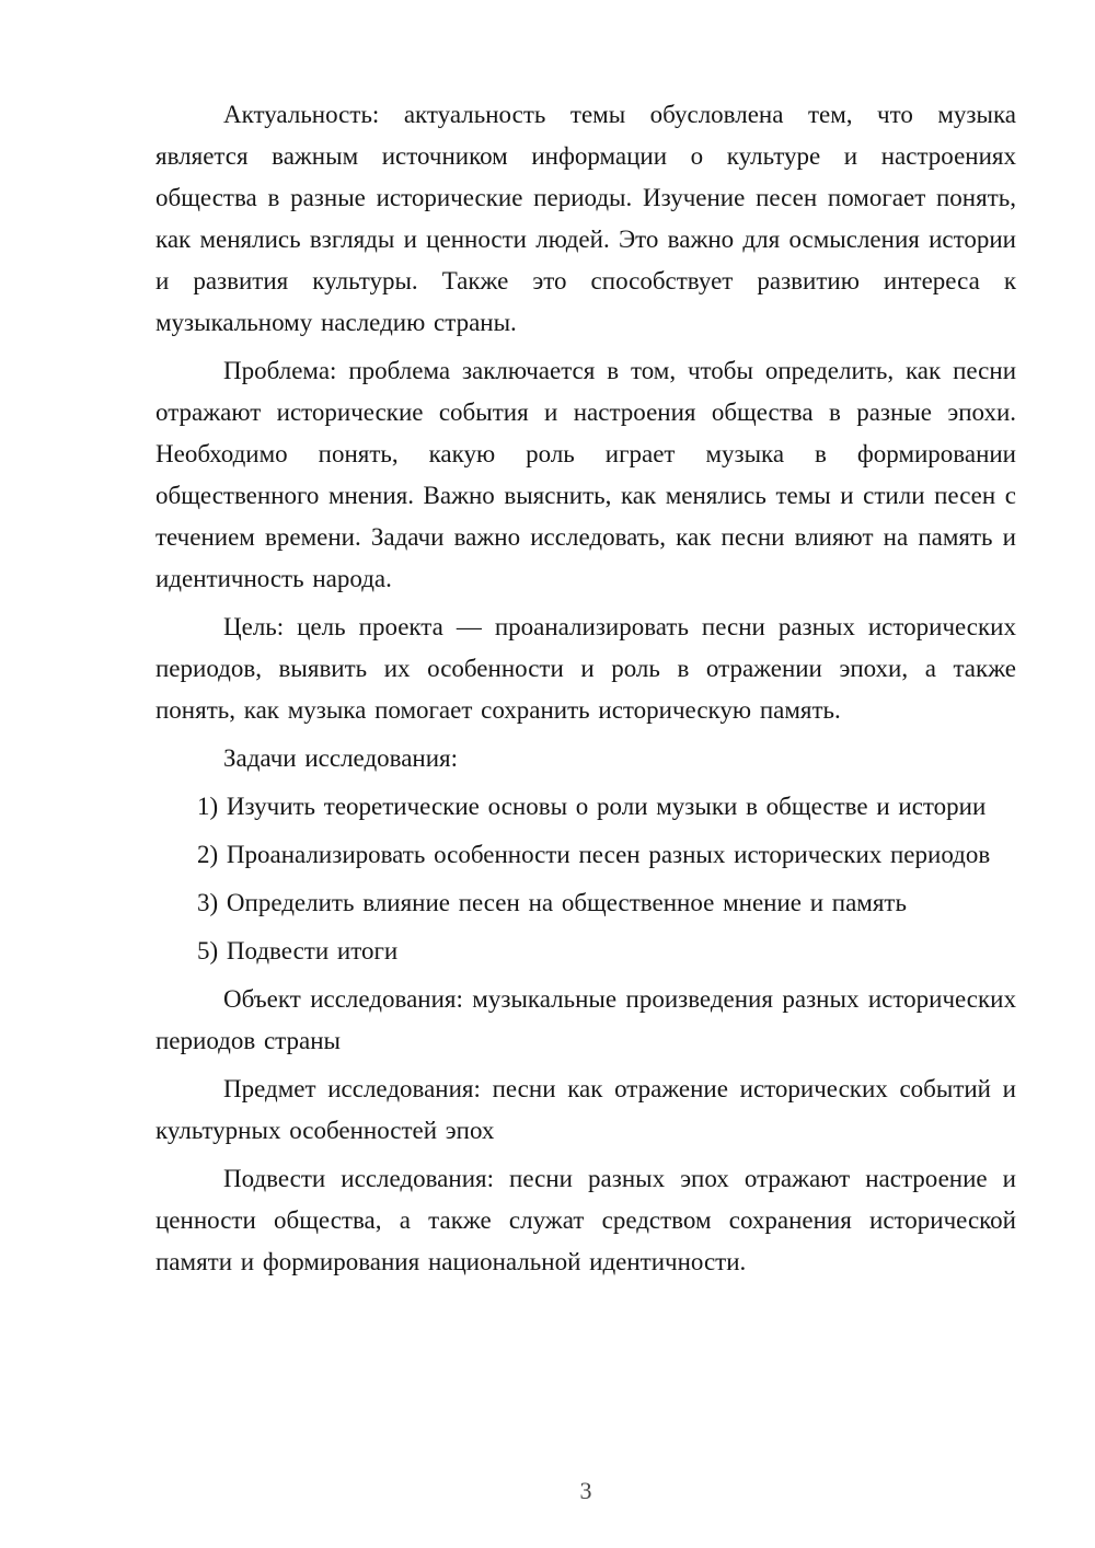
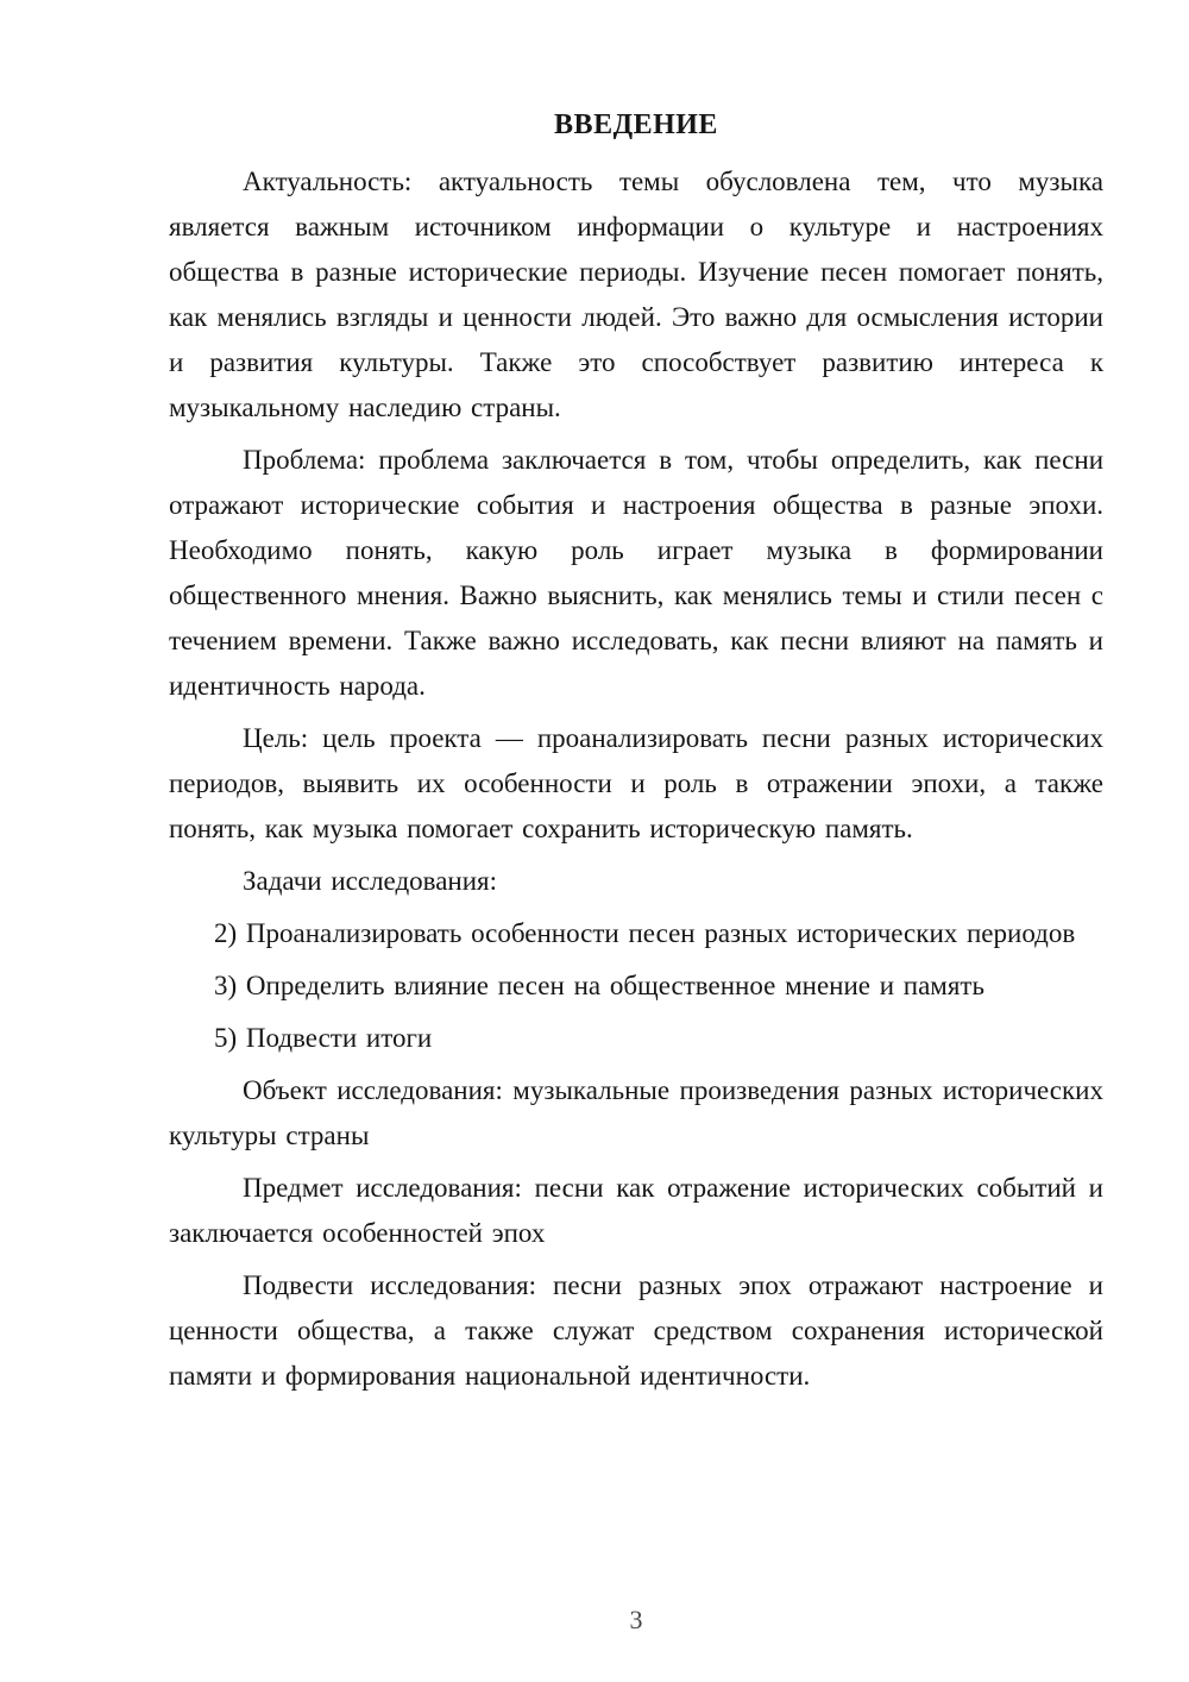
+ ВВЕДЕНИЕ
  Актуальность: актуальность темы обусловлена тем, что музыка является важным источником информации о культуре и настроениях общества в разные исторические периоды. Изучение песен помогает понять, как менялись взгляды и ценности людей. Это важно для осмысления истории и развития культуры. Также это способствует развитию интереса к музыкальному наследию страны.
- Проблема: проблема заключается в том, чтобы определить, как песни отражают исторические события и настроения общества в разные эпохи. Необходимо понять, какую роль играет музыка в формировании общественного мнения. Важно выяснить, как менялись темы и стили песен с течением времени. Задачи важно исследовать, как песни влияют на память и идентичность народа.
+ Проблема: проблема заключается в том, чтобы определить, как песни отражают исторические события и настроения общества в разные эпохи. Необходимо понять, какую роль играет музыка в формировании общественного мнения. Важно выяснить, как менялись темы и стили песен с течением времени. Также важно исследовать, как песни влияют на память и идентичность народа.
  Цель: цель проекта — проанализировать песни разных исторических периодов, выявить их особенности и роль в отражении эпохи, а также понять, как музыка помогает сохранить историческую память.
  Задачи исследования:
- 1) Изучить теоретические основы о роли музыки в обществе и истории
  2) Проанализировать особенности песен разных исторических периодов
  3) Определить влияние песен на общественное мнение и память
  5) Подвести итоги
- Объект исследования: музыкальные произведения разных исторических периодов страны
+ Объект исследования: музыкальные произведения разных исторических культуры страны
- Предмет исследования: песни как отражение исторических событий и культурных особенностей эпох
+ Предмет исследования: песни как отражение исторических событий и заключается особенностей эпох
  Подвести исследования: песни разных эпох отражают настроение и ценности общества, а также служат средством сохранения исторической памяти и формирования национальной идентичности.
  3
